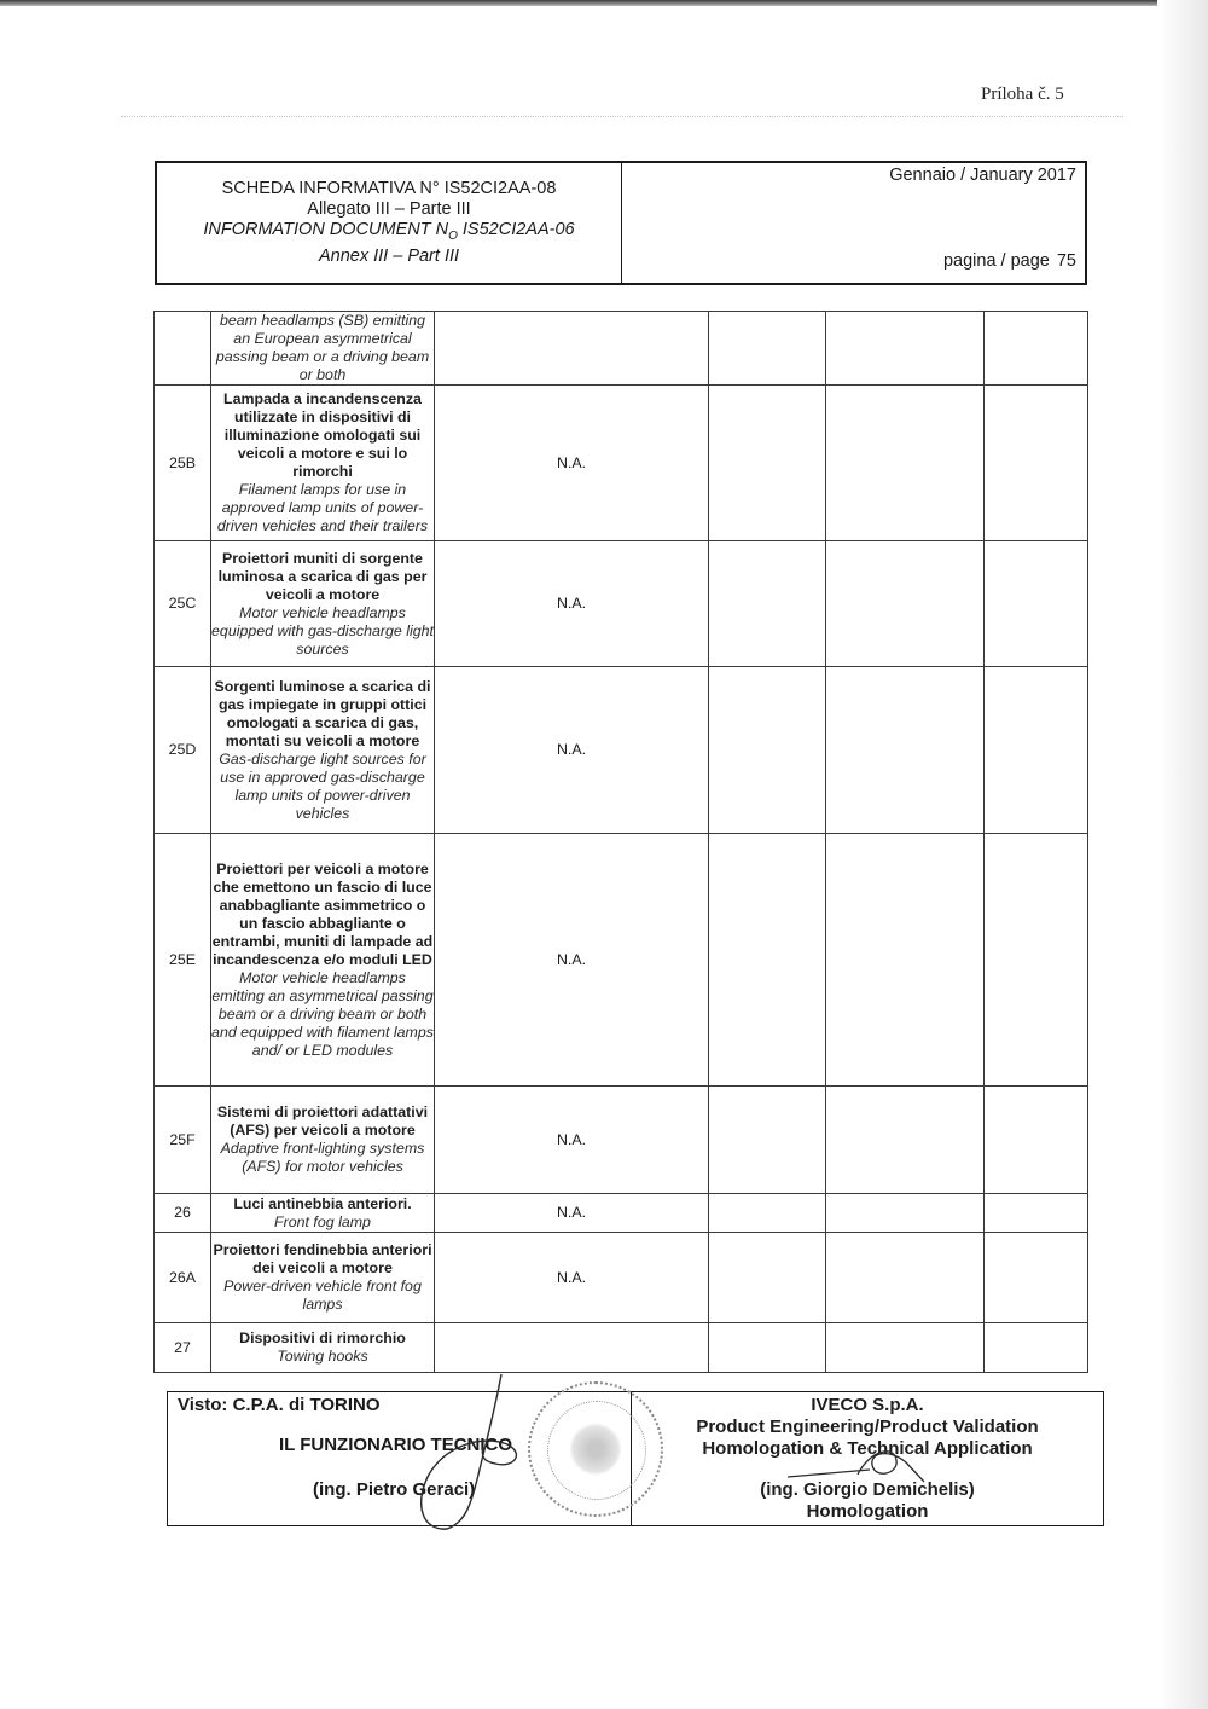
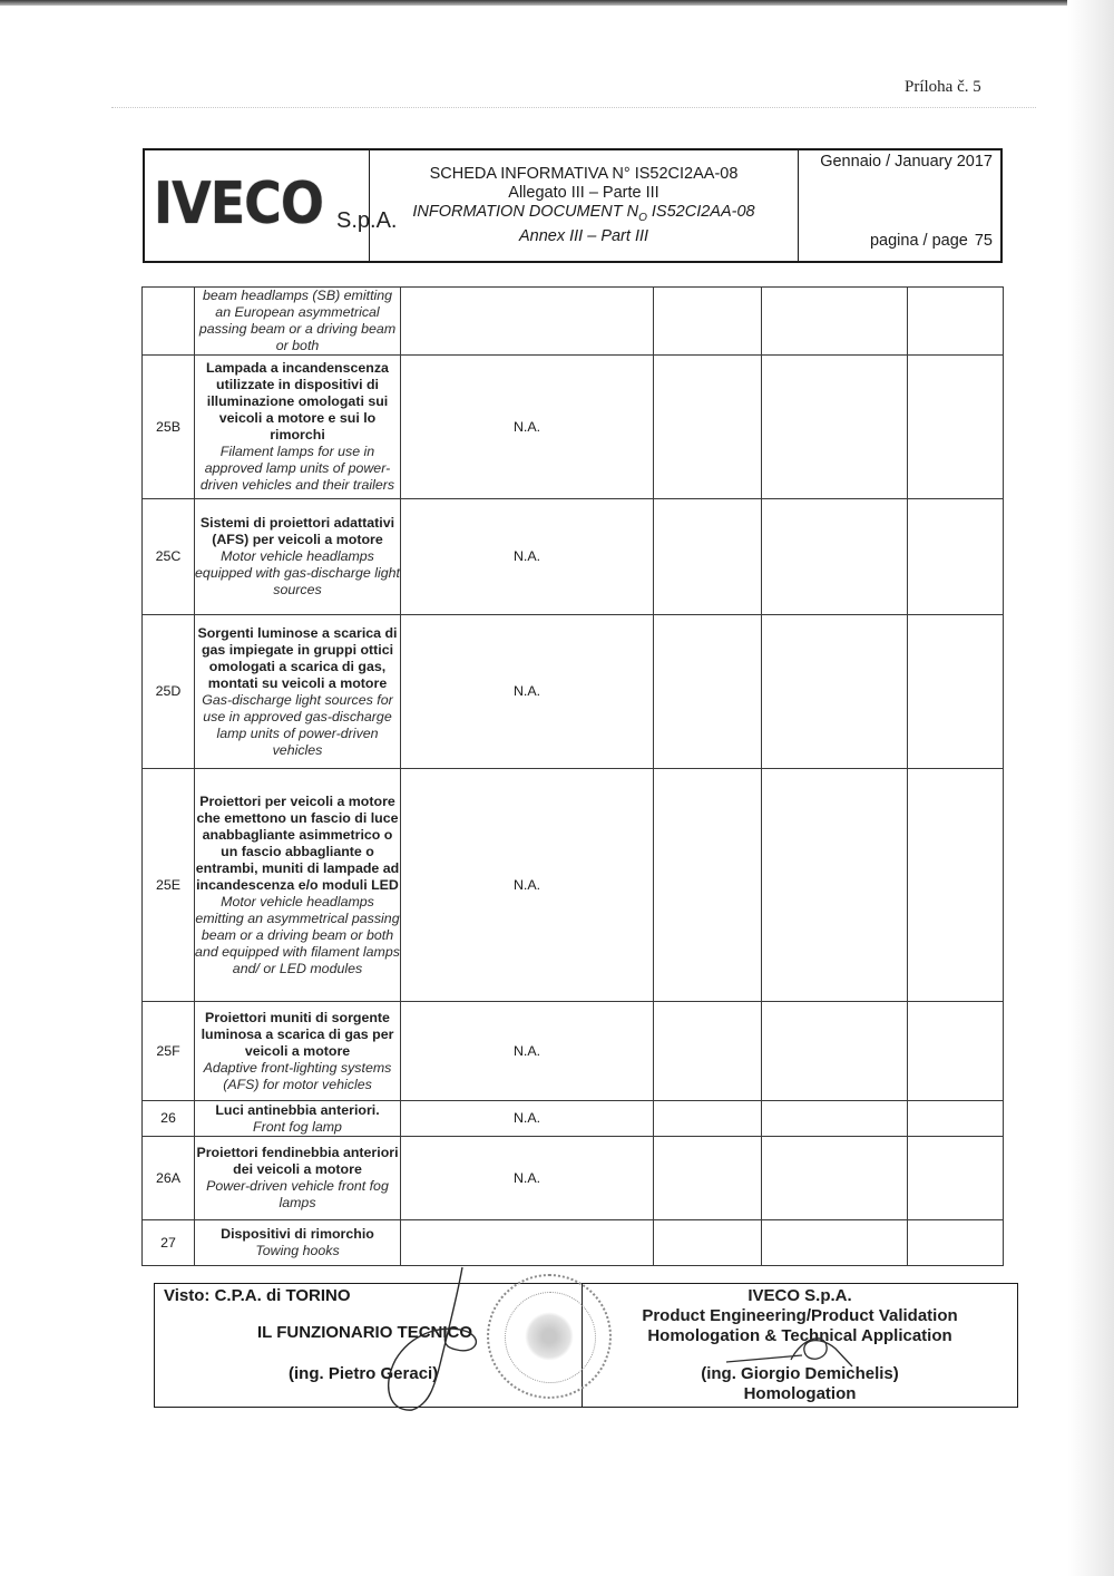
  Príloha č. 5
+ IVECO
+ S.p.A.
  SCHEDA INFORMATIVA N° IS52CI2AA-08
  Allegato III – Parte III
- INFORMATION DOCUMENT NO IS52CI2AA-06
+ INFORMATION DOCUMENT NO IS52CI2AA-08
  Annex III – Part III
  Gennaio / January 2017
  pagina / page 75
  	beam headlamps (SB) emitting an European asymmetrical passing beam or a driving beam or both
  25B	Lampada a incandenscenza utilizzate in dispositivi di illuminazione omologati sui veicoli a motore e sui lo rimorchiFilament lamps for use in approved lamp units of power-driven vehicles and their trailers	N.A.
- 25C	Proiettori muniti di sorgente luminosa a scarica di gas per veicoli a motoreMotor vehicle headlamps equipped with gas-discharge light sources	N.A.
+ 25C	Sistemi di proiettori adattativi (AFS) per veicoli a motoreMotor vehicle headlamps equipped with gas-discharge light sources	N.A.
  25D	Sorgenti luminose a scarica di gas impiegate in gruppi ottici omologati a scarica di gas, montati su veicoli a motoreGas-discharge light sources for use in approved gas-discharge lamp units of power-driven vehicles	N.A.
  25E	Proiettori per veicoli a motore che emettono un fascio di luce anabbagliante asimmetrico o un fascio abbagliante o entrambi, muniti di lampade ad incandescenza e/o moduli LEDMotor vehicle headlamps emitting an asymmetrical passing beam or a driving beam or both and equipped with filament lamps and/ or LED modules	N.A.
- 25F	Sistemi di proiettori adattativi (AFS) per veicoli a motoreAdaptive front-lighting systems (AFS) for motor vehicles	N.A.
+ 25F	Proiettori muniti di sorgente luminosa a scarica di gas per veicoli a motoreAdaptive front-lighting systems (AFS) for motor vehicles	N.A.
  26	Luci antinebbia anteriori.Front fog lamp	N.A.
  26A	Proiettori fendinebbia anteriori dei veicoli a motorePower-driven vehicle front fog lamps	N.A.
  27	Dispositivi di rimorchioTowing hooks
  Visto: C.P.A. di TORINO
  IL FUNZIONARIO TECNICO
  (ing. Pietro Geraci)
  IVECO S.p.A.
  Product Engineering/Product Validation
  Homologation & Technical Application
  (ing. Giorgio Demichelis)
  Homologation
